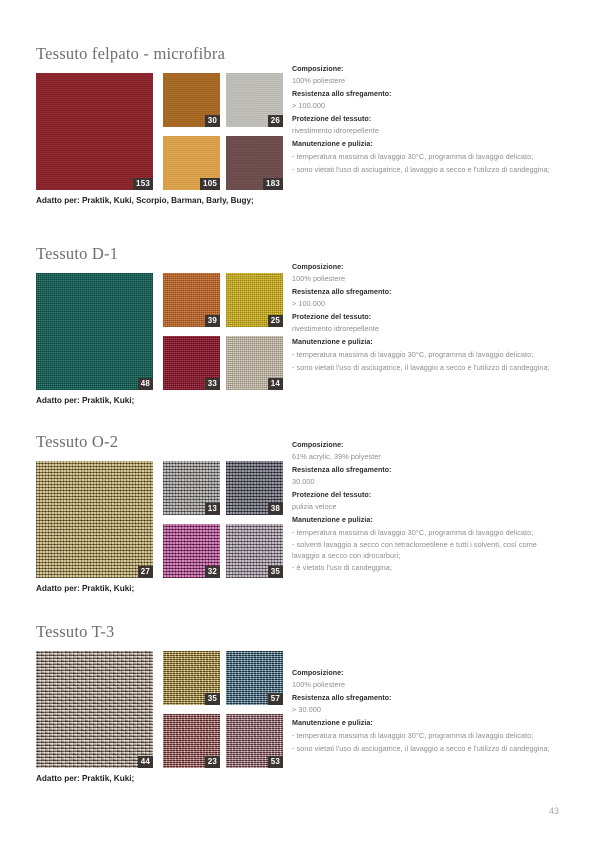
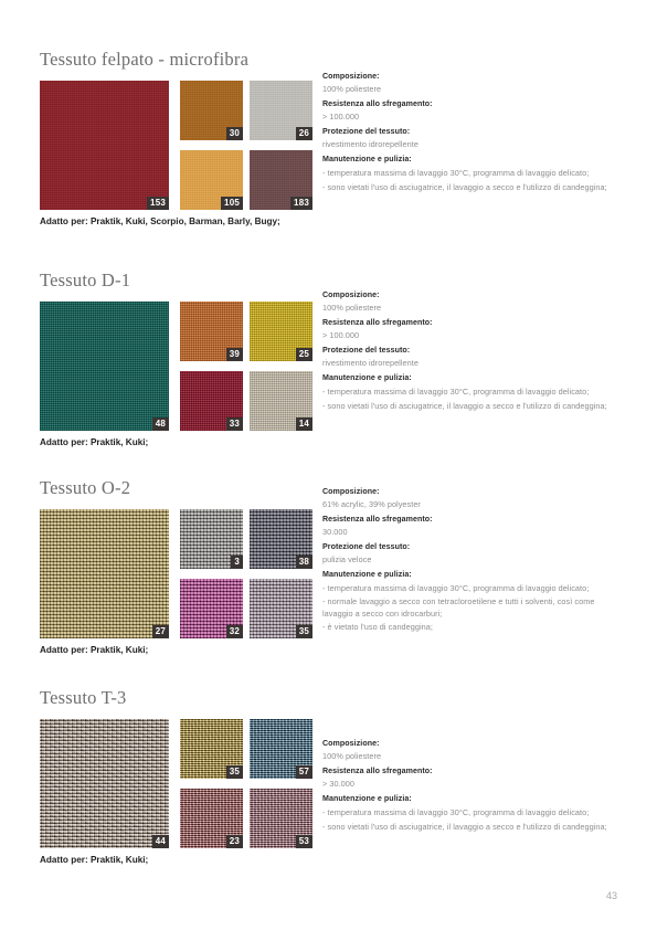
  Tessuto felpato - microfibra
  153
  30
  26
  105
  183
  Adatto per: Praktik, Kuki, Scorpio, Barman, Barly, Bugy;
  Composizione:
  100% poliestere
  Resistenza allo sfregamento:
  > 100.000
  Protezione del tessuto:
  rivestimento idrorepellente
  Manutenzione e pulizia:
  - temperatura massima di lavaggio 30°C, programma di lavaggio delicato;
  - sono vietati l'uso di asciugatrice, il lavaggio a secco e l'utilizzo di candeggina;
  Tessuto D-1
  48
  39
  25
  33
  14
  Adatto per: Praktik, Kuki;
  Composizione:
  100% poliestere
  Resistenza allo sfregamento:
  > 100.000
  Protezione del tessuto:
  rivestimento idrorepellente
  Manutenzione e pulizia:
  - temperatura massima di lavaggio 30°C, programma di lavaggio delicato;
  - sono vietati l'uso di asciugatrice, il lavaggio a secco e l'utilizzo di candeggina;
  Tessuto O-2
  27
- 13
+ 3
  38
  32
  35
  Adatto per: Praktik, Kuki;
  Composizione:
  61% acrylic, 39% polyester
  Resistenza allo sfregamento:
  30.000
  Protezione del tessuto:
  pulizia veloce
  Manutenzione e pulizia:
  - temperatura massima di lavaggio 30°C, programma di lavaggio delicato;
- - solventi lavaggio a secco con tetracloroetilene e tutti i solventi, così come lavaggio a secco con idrocarburi;
+ - normale lavaggio a secco con tetracloroetilene e tutti i solventi, così come lavaggio a secco con idrocarburi;
  - è vietato l'uso di candeggina;
  Tessuto T-3
  44
  35
  57
  23
  53
  Adatto per: Praktik, Kuki;
  Composizione:
  100% poliestere
  Resistenza allo sfregamento:
  > 30.000
  Manutenzione e pulizia:
  - temperatura massima di lavaggio 30°C, programma di lavaggio delicato;
  - sono vietati l'uso di asciugatrice, il lavaggio a secco e l'utilizzo di candeggina;
  43
